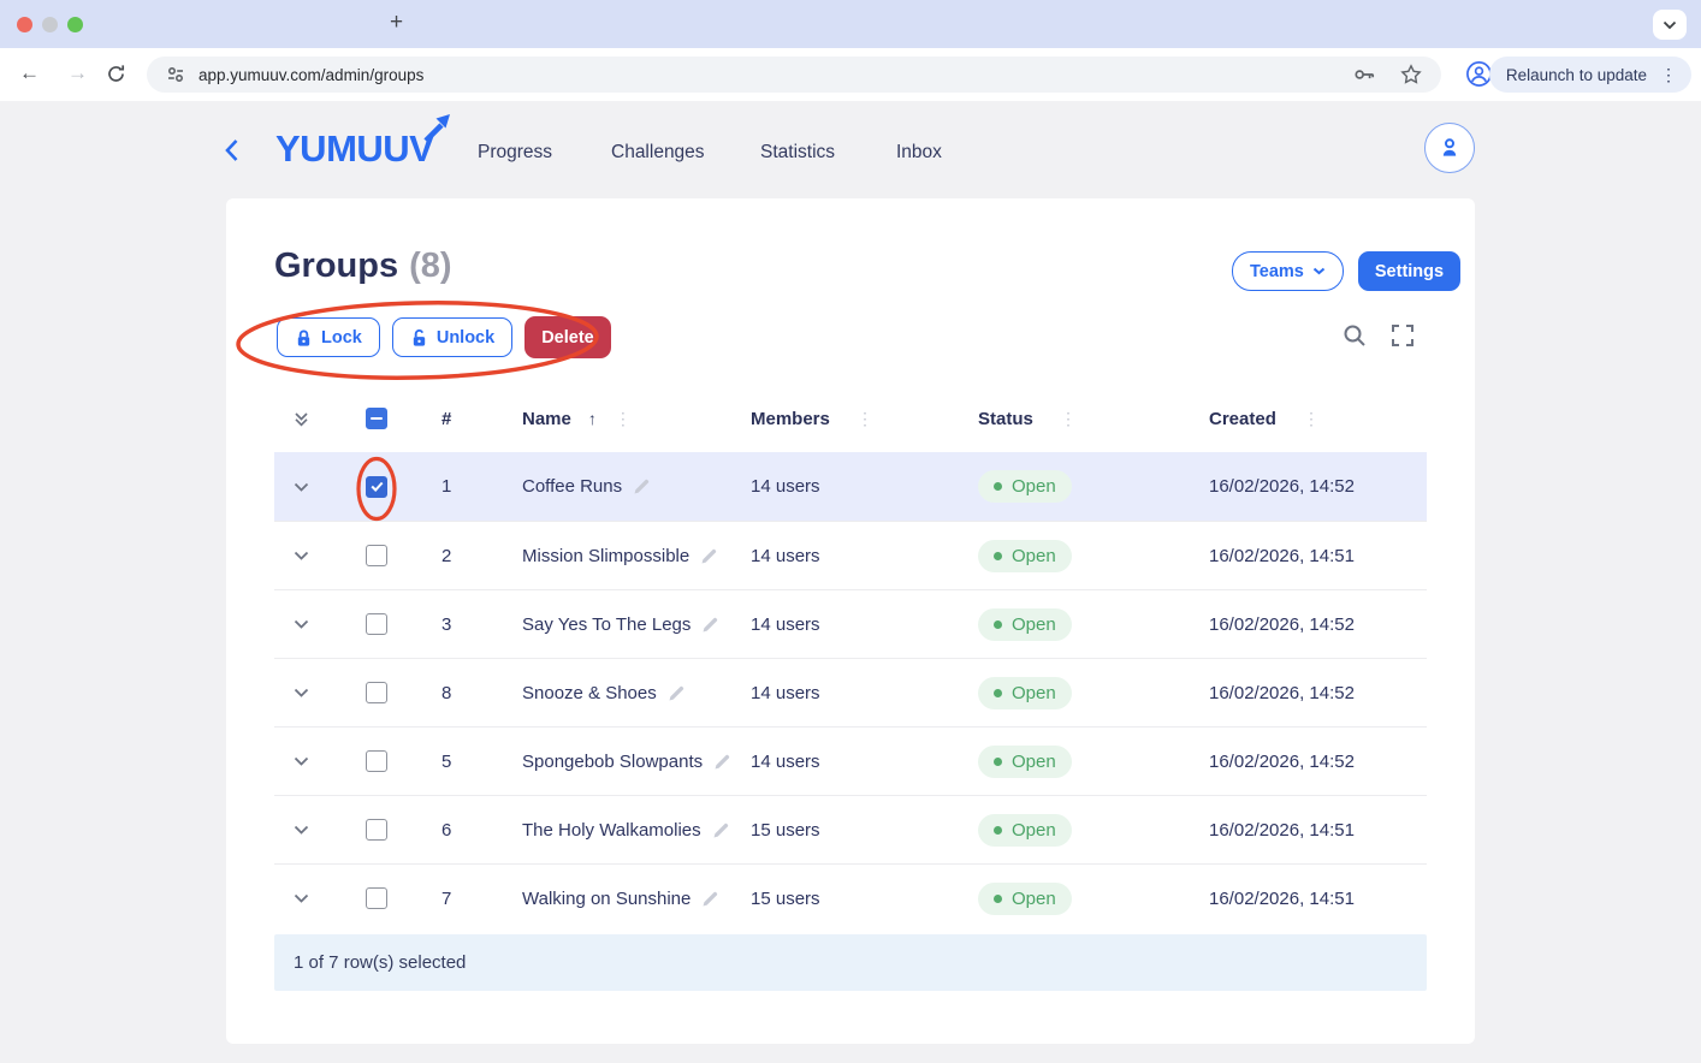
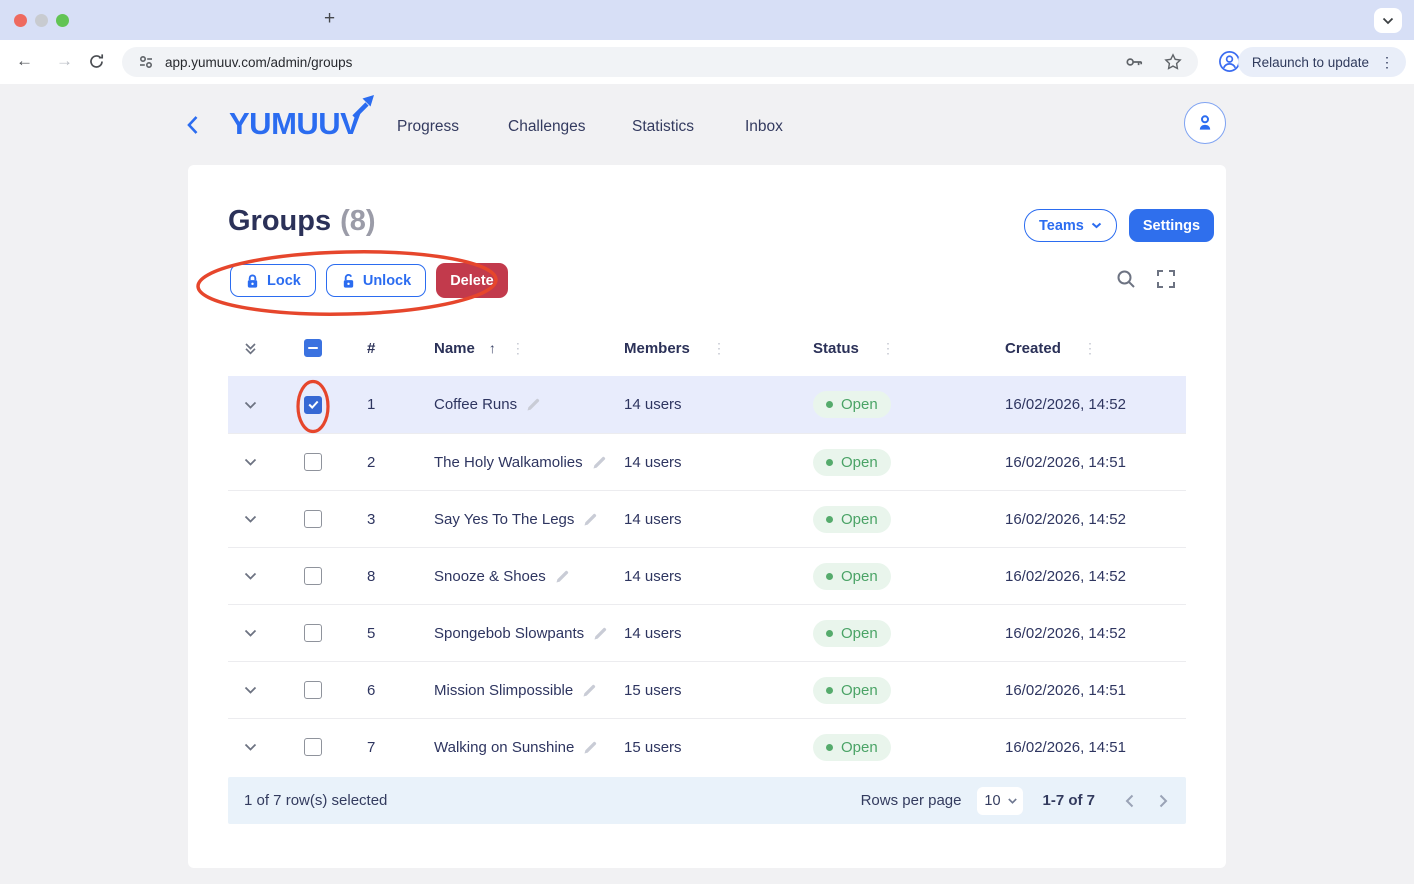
  +
  ←
  →
  app.yumuuv.com/admin/groups
  Relaunch to update
  ⋮
  YUMUUV
  Progress
  Challenges
  Statistics
  Inbox
  Groups (8)
  Teams
  Settings
  Lock
  Unlock
  Delete
  #
  Name
  ↑
  ⋮
  Members ⋮
  Status ⋮
  Created ⋮
  1
  Coffee Runs
  14 users
  Open
  16/02/2026, 14:52
  2
- Mission Slimpossible
+ The Holy Walkamolies
  14 users
  Open
  16/02/2026, 14:51
  3
  Say Yes To The Legs
  14 users
  Open
  16/02/2026, 14:52
  8
  Snooze & Shoes
  14 users
  Open
  16/02/2026, 14:52
  5
  Spongebob Slowpants
  14 users
  Open
  16/02/2026, 14:52
  6
- The Holy Walkamolies
+ Mission Slimpossible
  15 users
  Open
  16/02/2026, 14:51
  7
  Walking on Sunshine
  15 users
  Open
  16/02/2026, 14:51
  1 of 7 row(s) selected
+ Rows per page
+ 10
+ 1-7 of 7
